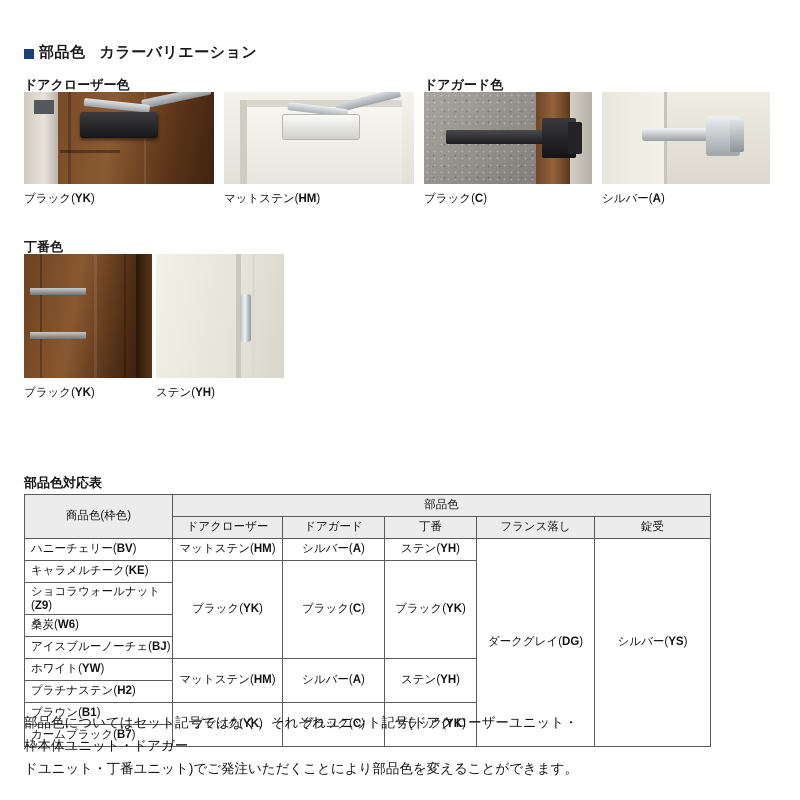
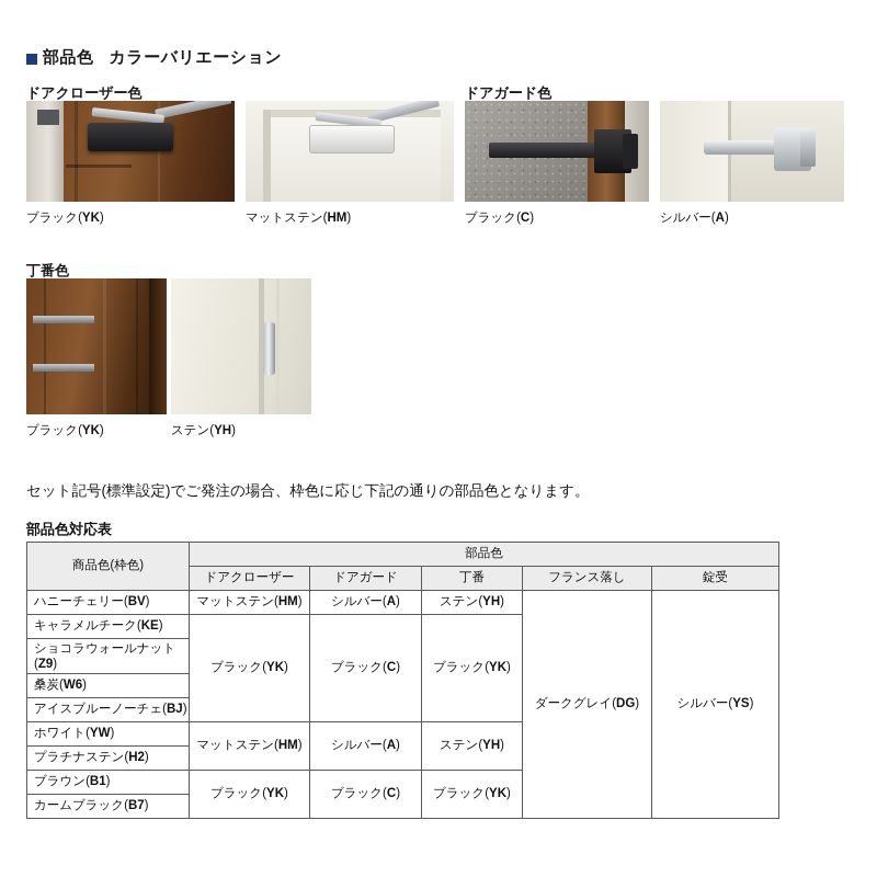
  部品色
  カラーバリエーション
  ドアクローザー色
  ドアガード色
  丁番色
  ブラック(YK)
  マットステン(HM)
  ブラック(C)
  シルバー(A)
  ブラック(YK)
  ステン(YH)
+ セット記号(標準設定)でご発注の場合、枠色に応じ下記の通りの部品色となります。
  部品色対応表
  商品色(枠色)	部品色
  ドアクローザー	ドアガード	丁番	フランス落し	錠受
  ハニーチェリー(BV)	マットステン(HM)	シルバー(A)	ステン(YH)	ダークグレイ(DG)	シルバー(YS)
  キャラメルチーク(KE)	ブラック(YK)	ブラック(C)	ブラック(YK)
  ショコラウォールナット(Z9)
  桑炭(W6)
  アイスブルーノーチェ(BJ)
  ホワイト(YW)	マットステン(HM)	シルバー(A)	ステン(YH)
  プラチナステン(H2)
  ブラウン(B1)	ブラック(YK)	ブラック(C)	ブラック(YK)
  カームブラック(B7)
- 部品色についてはセット記号ではなく、それぞれユニット記号(ドアクローザーユニット・枠本体ユニット・ドアガー
- ドユニット・丁番ユニット)でご発注いただくことにより部品色を変えることができます。
